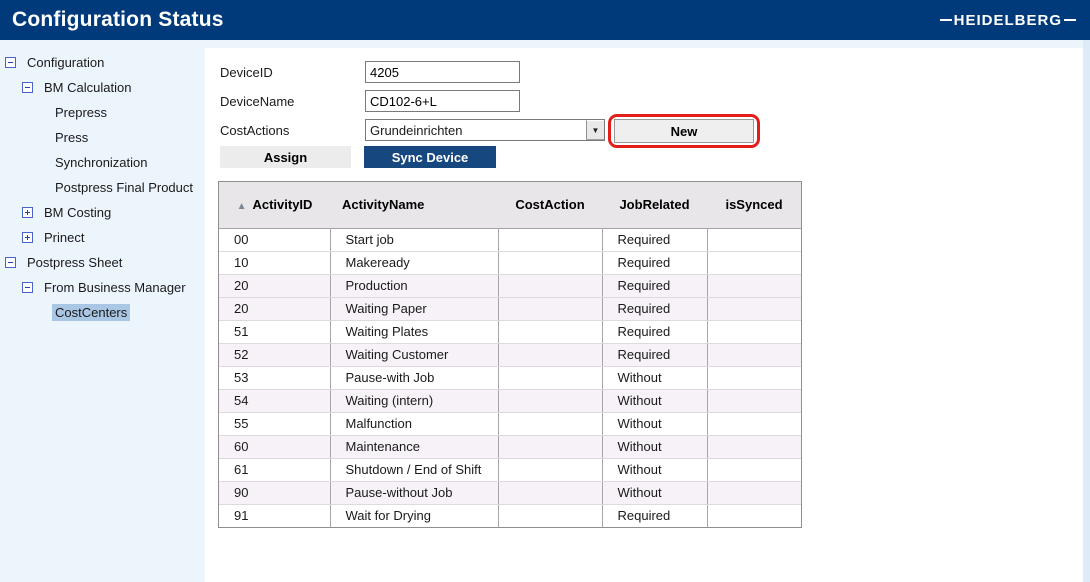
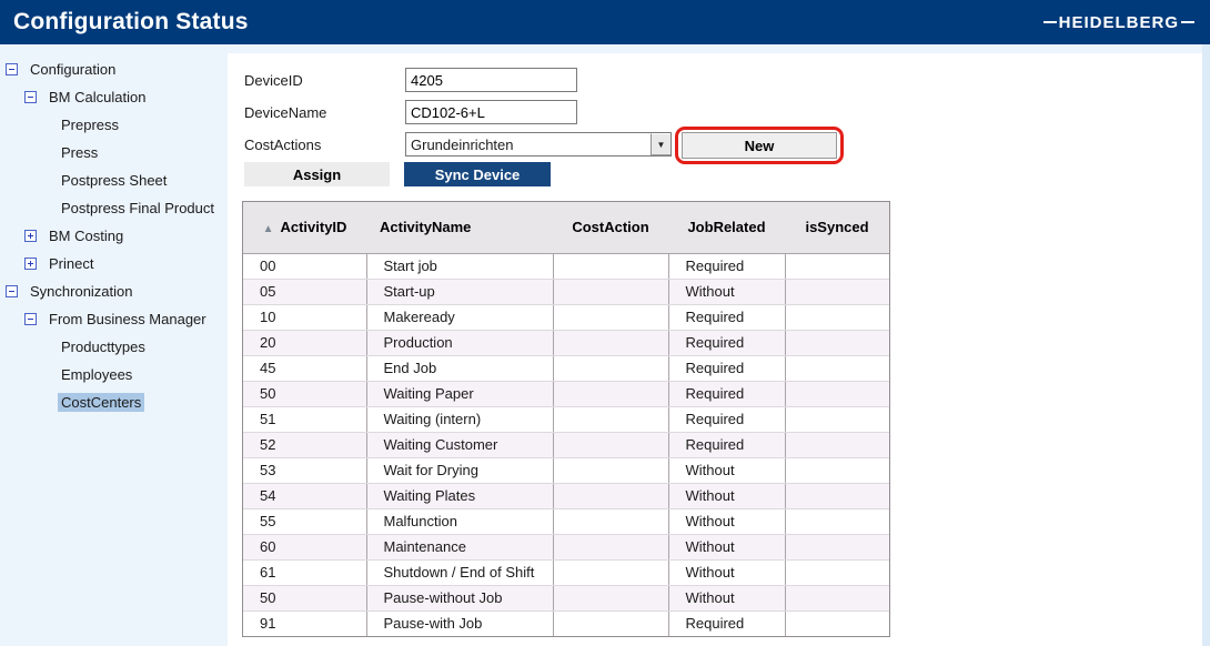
  Configuration Status
  HEIDELBERG
  Configuration
  BM Calculation
  Prepress
  Press
- Synchronization
+ Postpress Sheet
  Postpress Final Product
  BM Costing
  Prinect
- Postpress Sheet
+ Synchronization
  From Business Manager
+ Producttypes
+ Employees
  CostCenters
  DeviceID
  4205
  DeviceName
  CD102-6+L
  CostActions
  Grundeinrichten
  ▼
  New
  Assign
  Sync Device
  ▲ ActivityID	ActivityName	CostAction	JobRelated	isSynced
  00	Start job		Required
+ 05	Start-up		Without
  10	Makeready		Required
  20	Production		Required
+ 45	End Job		Required
- 20	Waiting Paper		Required
+ 50	Waiting Paper		Required
- 51	Waiting Plates		Required
+ 51	Waiting (intern)		Required
  52	Waiting Customer		Required
- 53	Pause-with Job		Without
+ 53	Wait for Drying		Without
- 54	Waiting (intern)		Without
+ 54	Waiting Plates		Without
  55	Malfunction		Without
  60	Maintenance		Without
  61	Shutdown / End of Shift		Without
- 90	Pause-without Job		Without
+ 50	Pause-without Job		Without
- 91	Wait for Drying		Required
+ 91	Pause-with Job		Required
